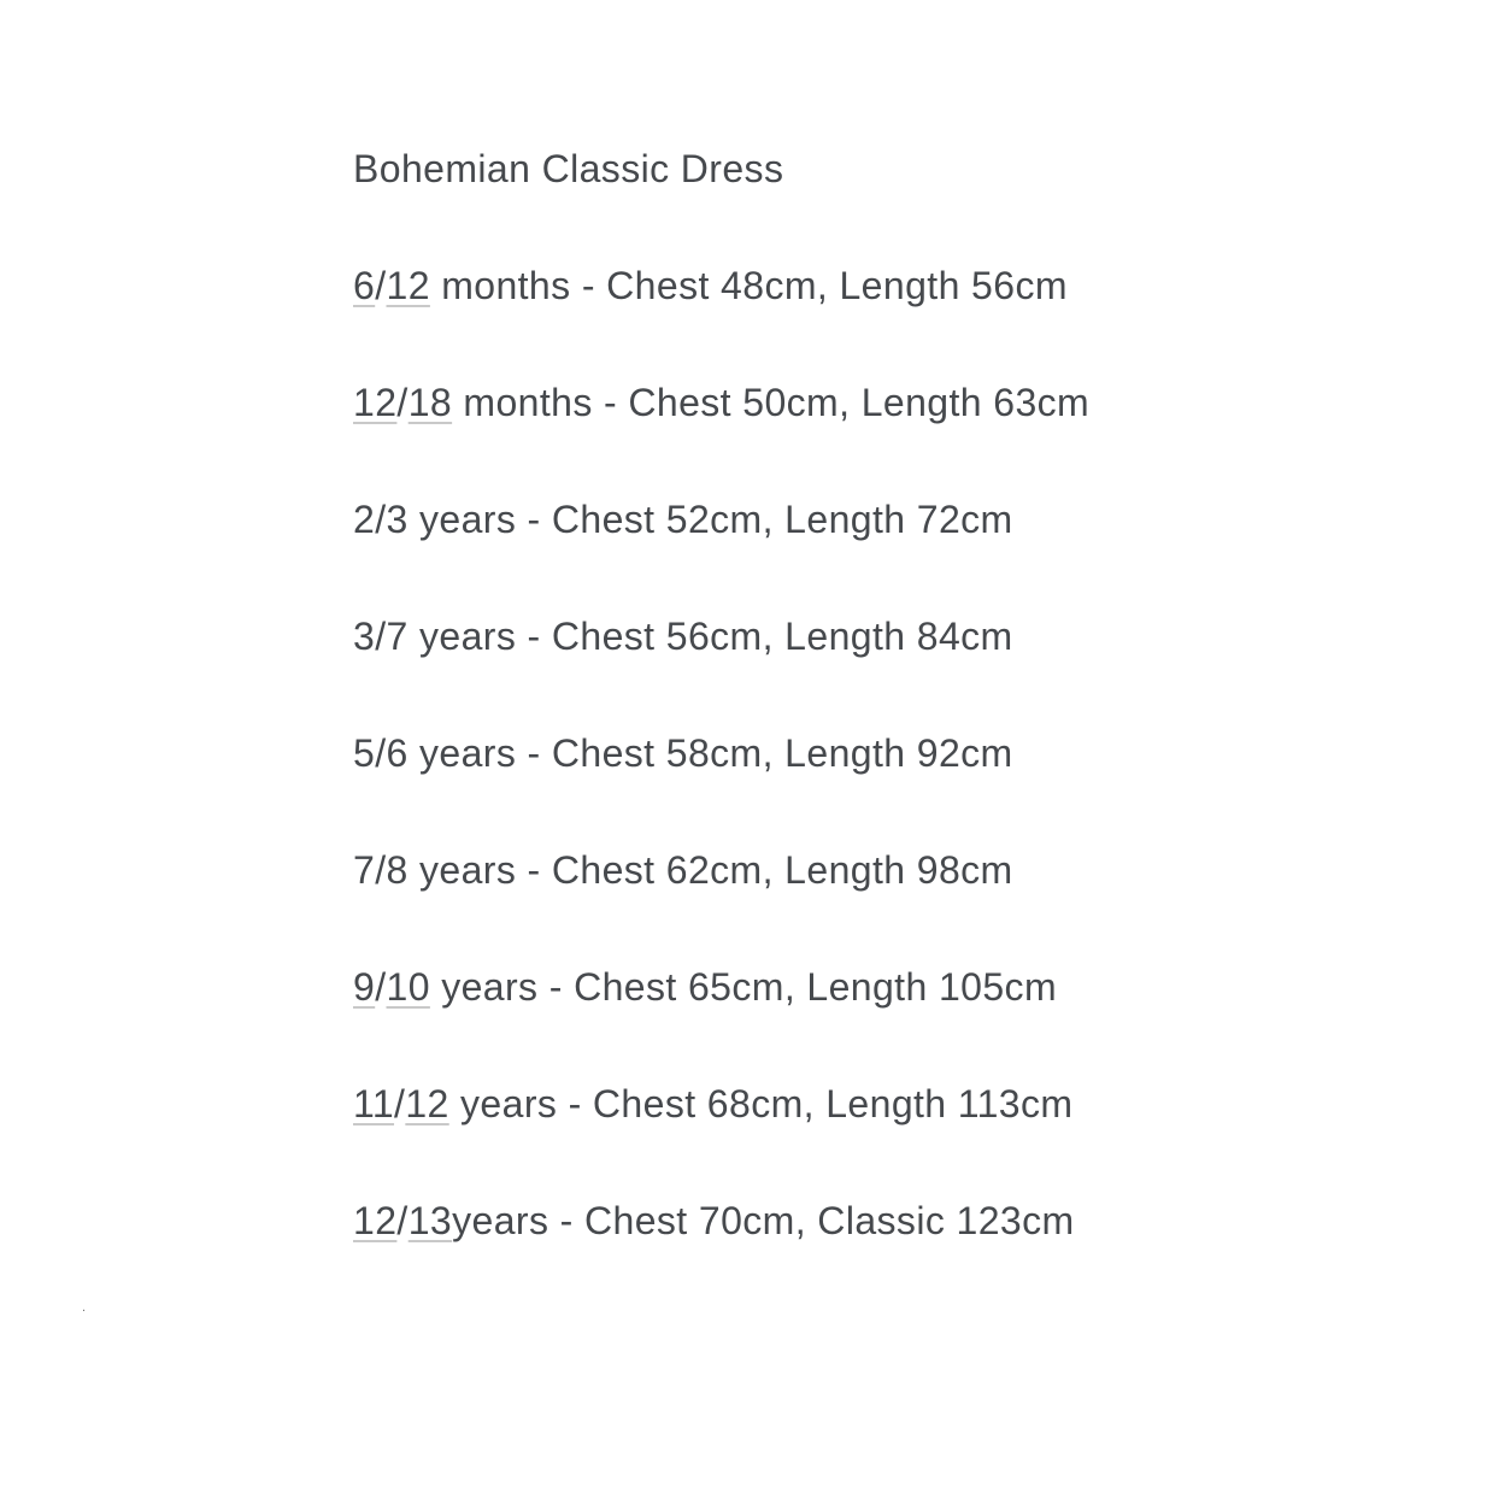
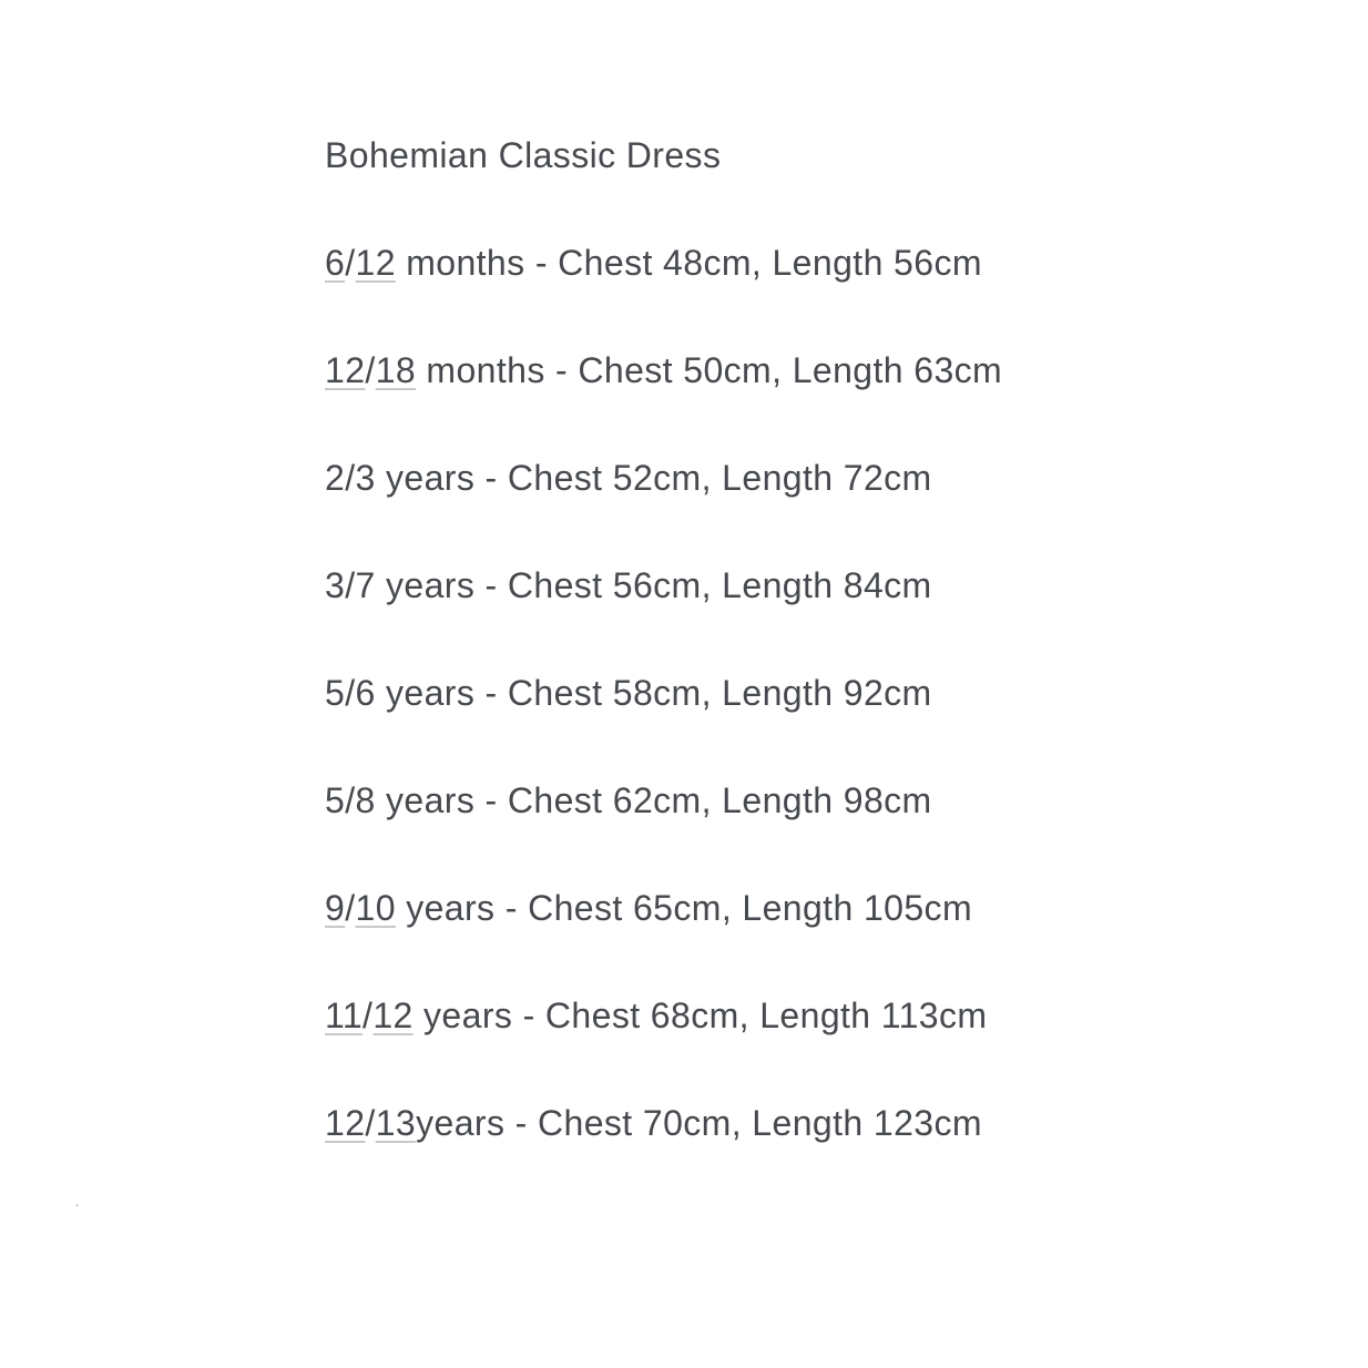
  Bohemian Classic Dress
  6/12 months - Chest 48cm, Length 56cm
  12/18 months - Chest 50cm, Length 63cm
  2/3 years - Chest 52cm, Length 72cm
  3/7 years - Chest 56cm, Length 84cm
  5/6 years - Chest 58cm, Length 92cm
- 7/8 years - Chest 62cm, Length 98cm
+ 5/8 years - Chest 62cm, Length 98cm
  9/10 years - Chest 65cm, Length 105cm
  11/12 years - Chest 68cm, Length 113cm
- 12/13years - Chest 70cm, Classic 123cm
+ 12/13years - Chest 70cm, Length 123cm
  .
